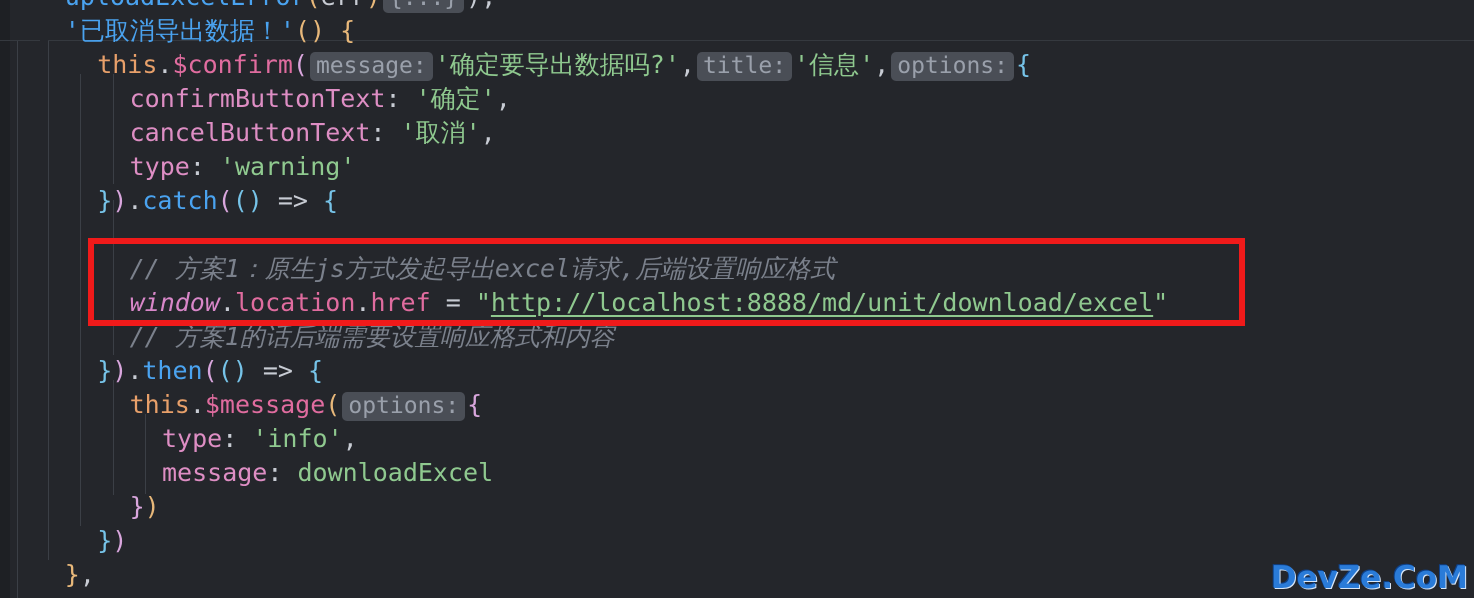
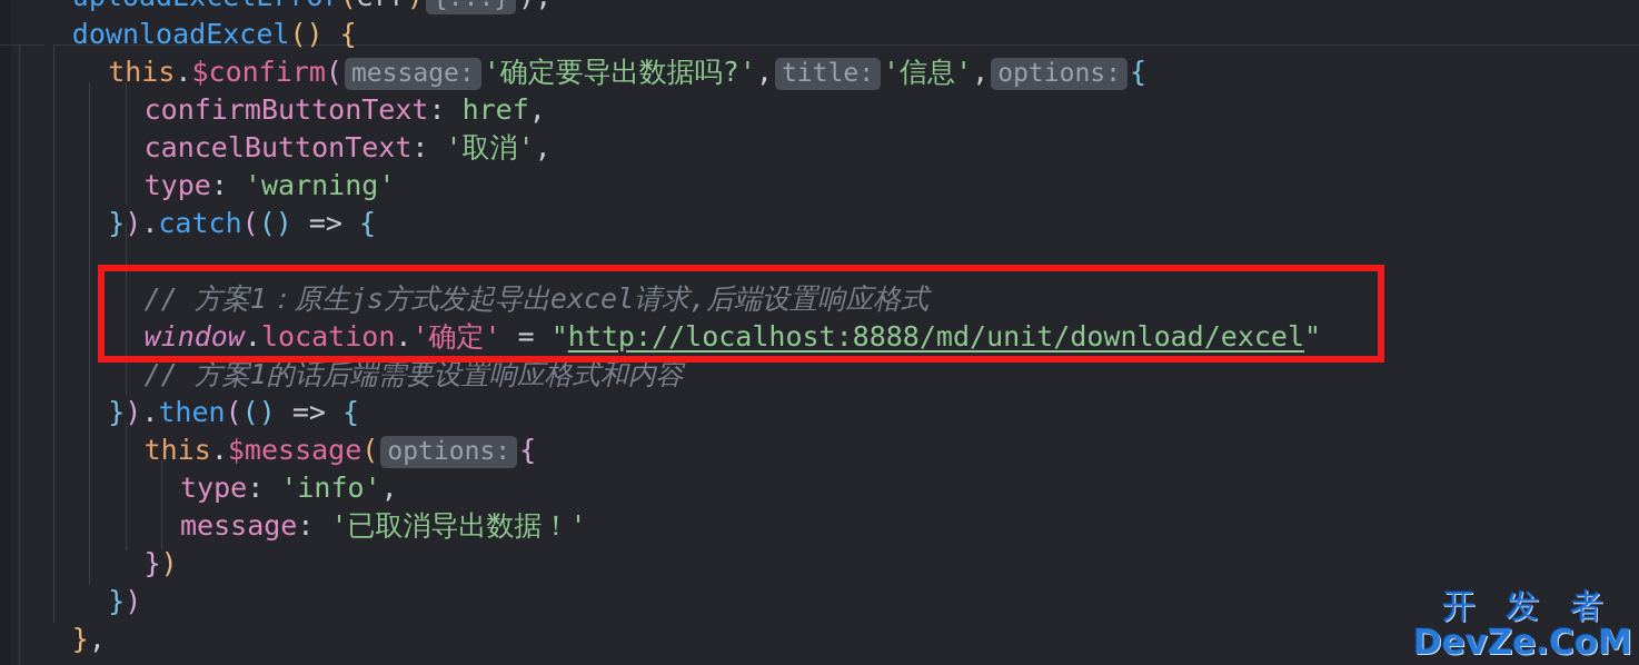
- '已取消导出数据！'() {
+ downloadExcel() {
  this.$confirm( message: '确定要导出数据吗?', title: '信息', options: {
- confirmButtonText: '确定',
+ confirmButtonText: href,
  cancelButtonText: '取消',
  type: 'warning'
  }).catch(() => {
  // 方案1：原生js方式发起导出excel请求,后端设置响应格式
- window.location.href = "http://localhost:8888/md/unit/download/excel"
+ window.location.'确定' = "http://localhost:8888/md/unit/download/excel"
  // 方案1的话后端需要设置响应格式和内容
  }).then(() => {
  this.$message( options: {
  type: 'info',
- message: downloadExcel
+ message: '已取消导出数据！'
  })
  })
  },
+ 开 发 者
  DevZe.CoM
